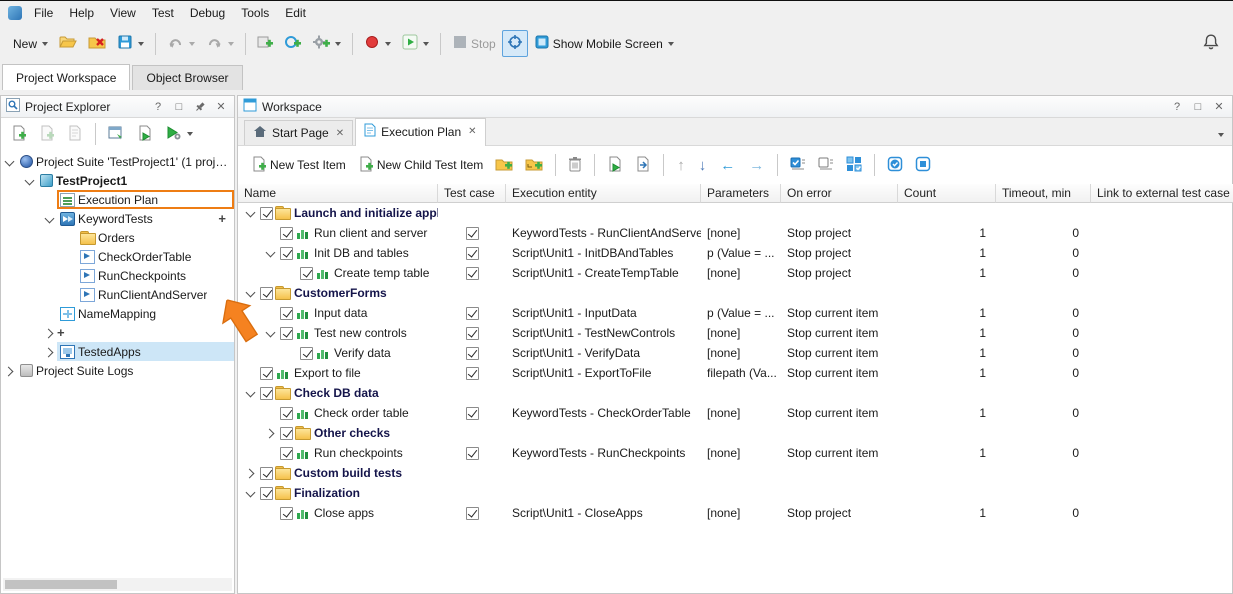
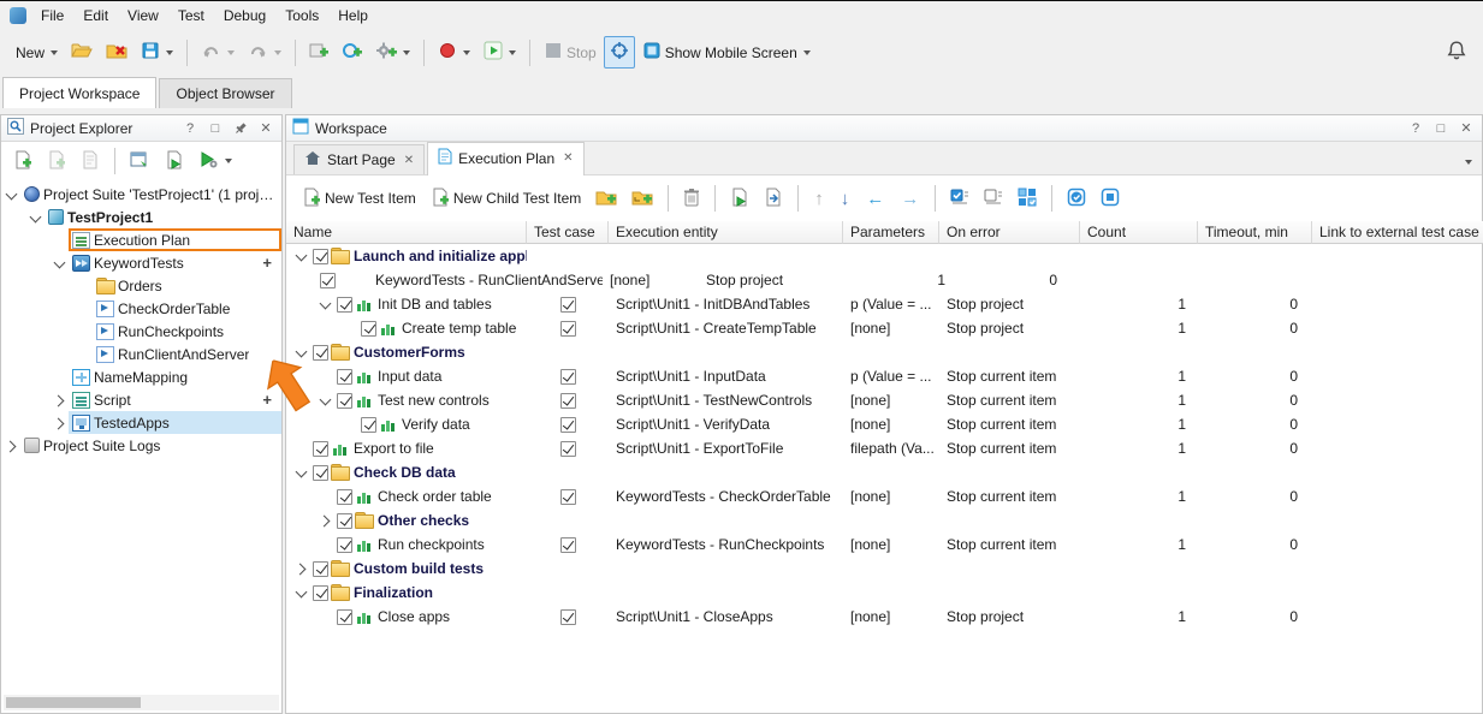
  File
- Help
+ Edit
  View
  Test
  Debug
  Tools
- Edit
+ Help
  New
  Stop
  Show Mobile Screen
  Project Workspace
  Object Browser
  Project Explorer
  ?
  □
  ✕
  Project Suite 'TestProject1' (1 project
  TestProject1
  Execution Plan
  KeywordTests
  +
  Orders
  CheckOrderTable
  RunCheckpoints
  RunClientAndServer
  NameMapping
+ Script
  +
  TestedApps
  Project Suite Logs
  Workspace
  ?
  □
  ✕
  Start Page
  ✕
  Execution Plan
  ✕
  New Test Item
  New Child Test Item
  ↑
  ↓
  ←
  →
  Name
  Test case
  Execution entity
  Parameters
  On error
  Count
  Timeout, min
  Link to external test case
  Launch and initialize app
- Run client and server
  KeywordTests - RunClientAndServe
  [none]
  Stop project
  1
  0
  Init DB and tables
  Script\Unit1 - InitDBAndTables
  p (Value = ...
  Stop project
  1
  0
  Create temp table
  Script\Unit1 - CreateTempTable
  [none]
  Stop project
  1
  0
  CustomerForms
  Input data
  Script\Unit1 - InputData
  p (Value = ...
  Stop current item
  1
  0
  Test new controls
  Script\Unit1 - TestNewControls
  [none]
  Stop current item
  1
  0
  Verify data
  Script\Unit1 - VerifyData
  [none]
  Stop current item
  1
  0
  Export to file
  Script\Unit1 - ExportToFile
  filepath (Va...
  Stop current item
  1
  0
  Check DB data
  Check order table
  KeywordTests - CheckOrderTable
  [none]
  Stop current item
  1
  0
  Other checks
  Run checkpoints
  KeywordTests - RunCheckpoints
  [none]
  Stop current item
  1
  0
  Custom build tests
  Finalization
  Close apps
  Script\Unit1 - CloseApps
  [none]
  Stop project
  1
  0
